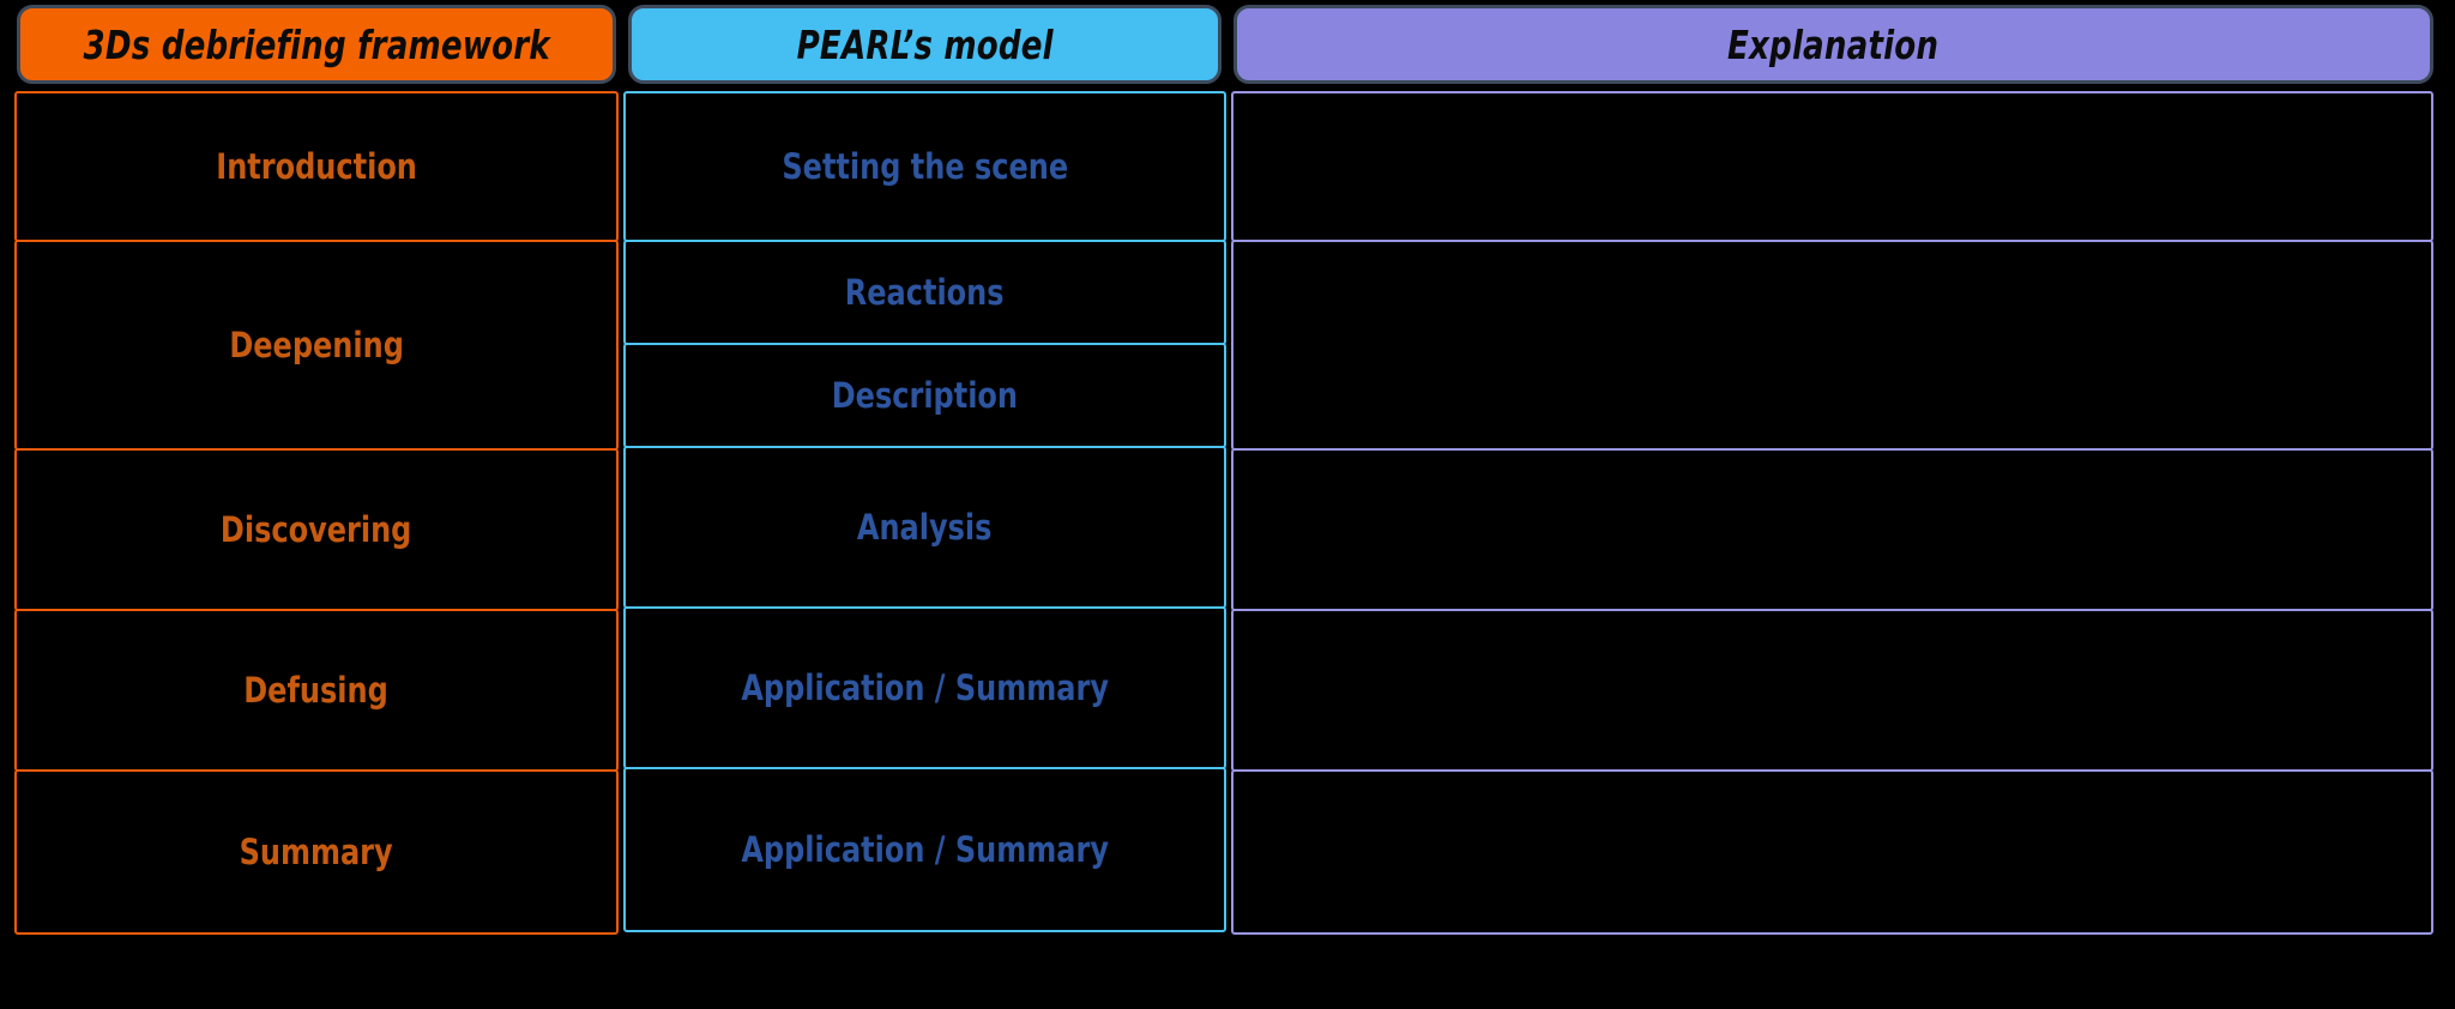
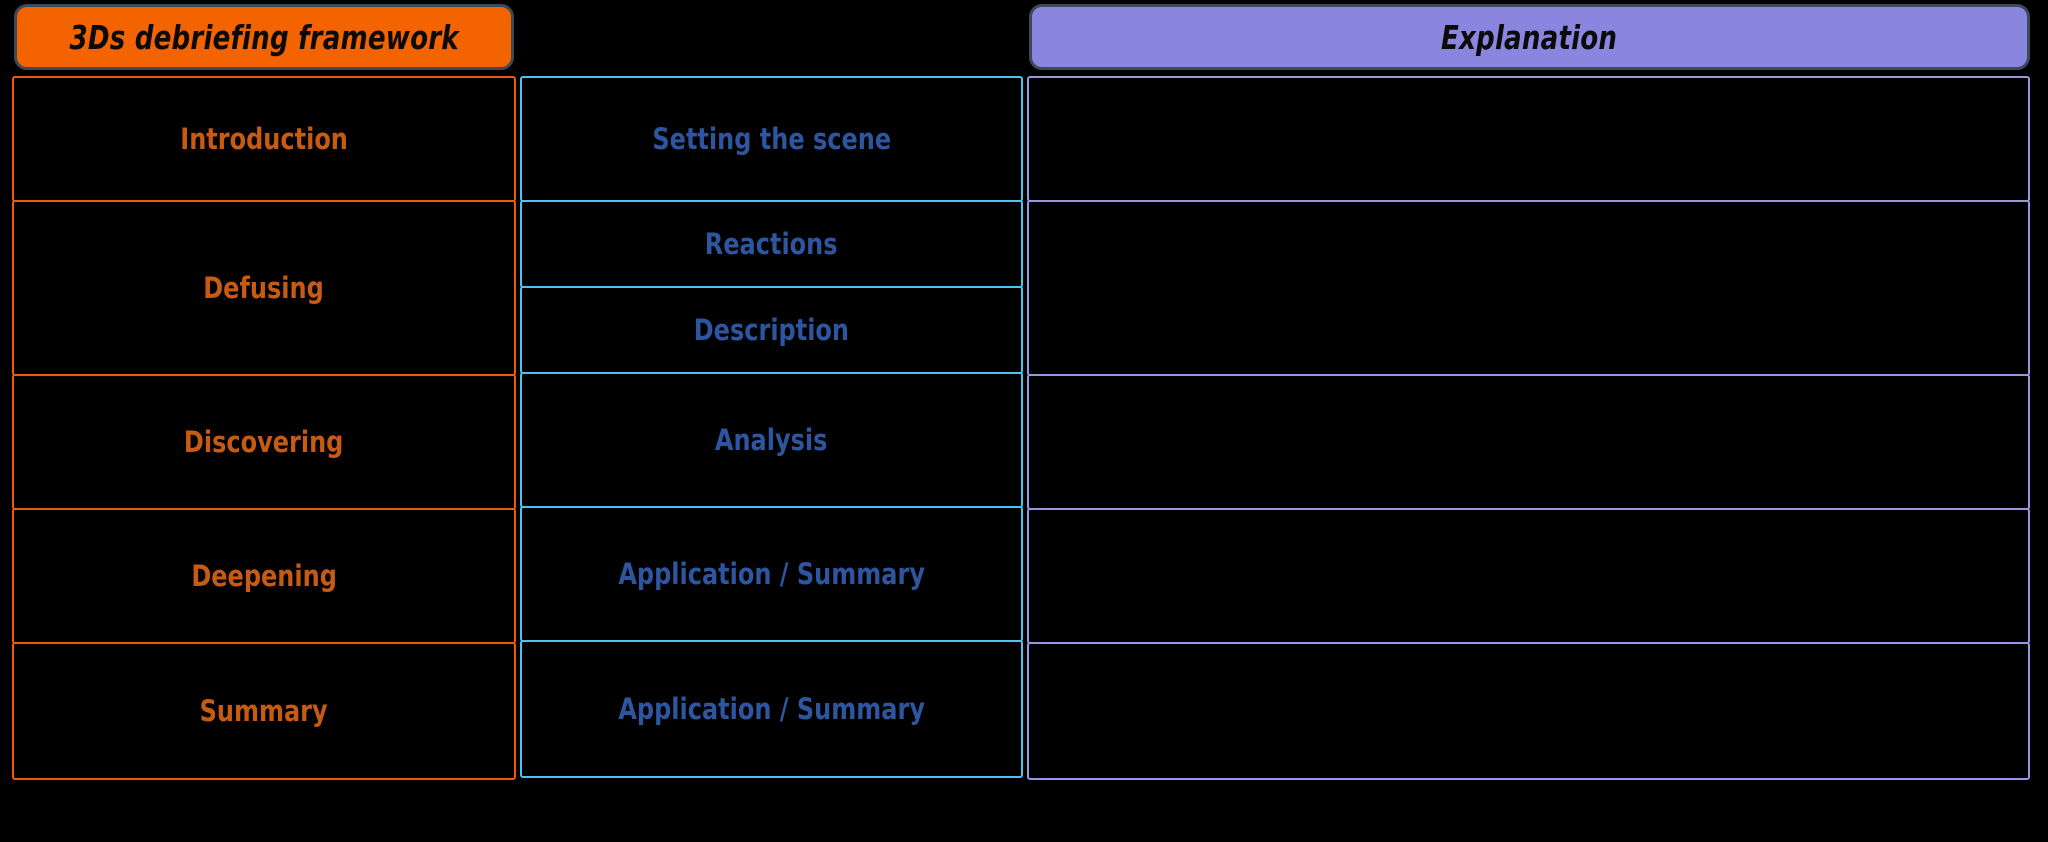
  3Ds debriefing framework
- PEARL’s model
  Explanation
  Introduction
- Deepening
+ Defusing
  Discovering
- Defusing
+ Deepening
  Summary
  Setting the scene
  Reactions
  Description
  Analysis
  Application / Summary
  Application / Summary
